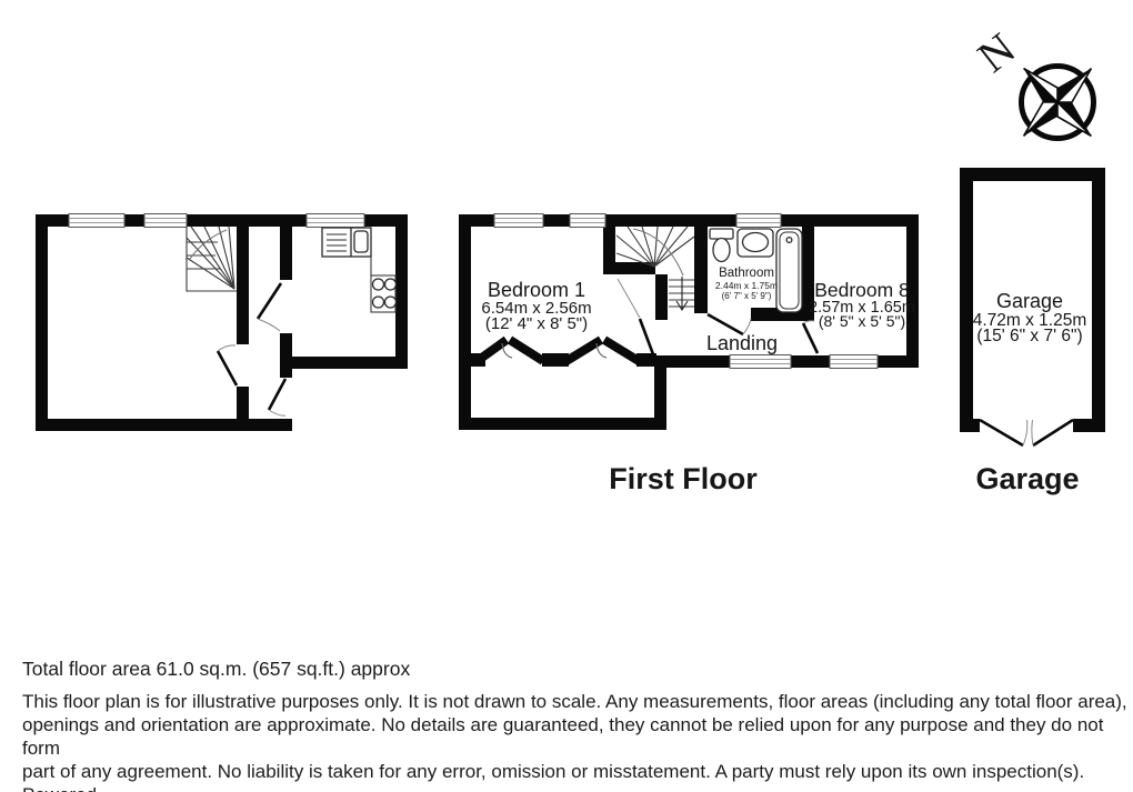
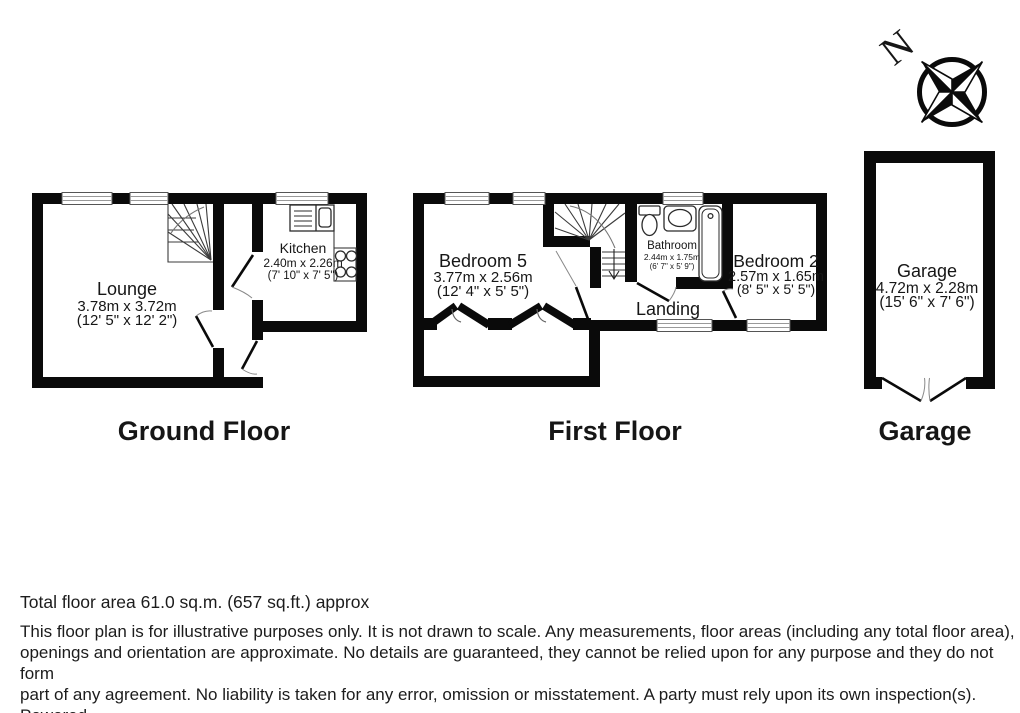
+ Lounge
+ 3.78m x 3.72m
+ (12' 5" x 12' 2")
+ Kitchen
+ 2.40m x 2.26m
+ (7' 10" x 7' 5")
+ Ground Floor
- Bedroom 1
+ Bedroom 5
- 6.54m x 2.56m
+ 3.77m x 2.56m
- (12' 4" x 8' 5")
+ (12' 4" x 5' 5")
  Bathroom
  2.44m x 1.75m
  (6' 7" x 5' 9")
- Bedroom 8
+ Bedroom 2
  2.57m x 1.65m
  (8' 5" x 5' 5")
  Landing
  First Floor
  Garage
- 4.72m x 1.25m
+ 4.72m x 2.28m
  (15' 6" x 7' 6")
  Garage
  Total floor area 61.0 sq.m. (657 sq.ft.) approx
  This floor plan is for illustrative purposes only. It is not drawn to scale. Any measurements, floor areas (including any total floor area),
  openings and orientation are approximate. No details are guaranteed, they cannot be relied upon for any purpose and they do not form
  part of any agreement. No liability is taken for any error, omission or misstatement. A party must rely upon its own inspection(s).
